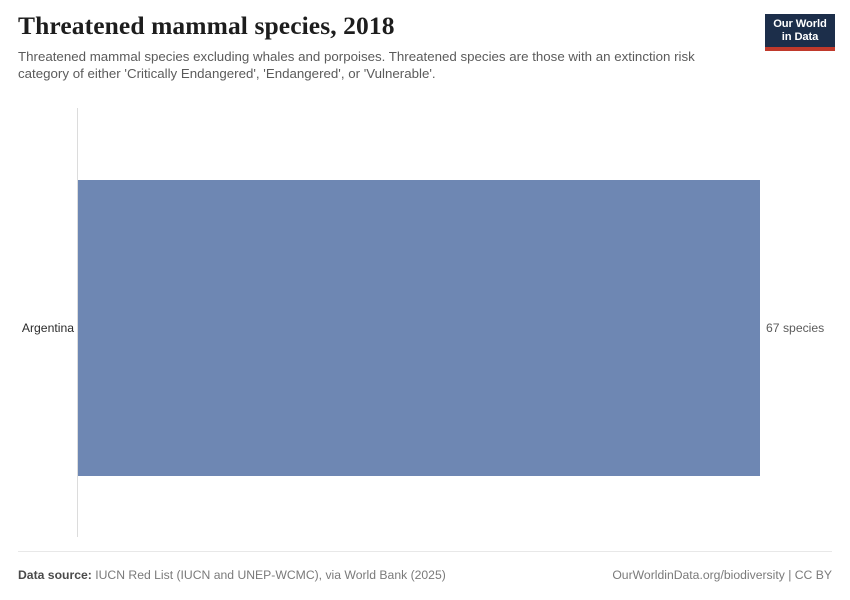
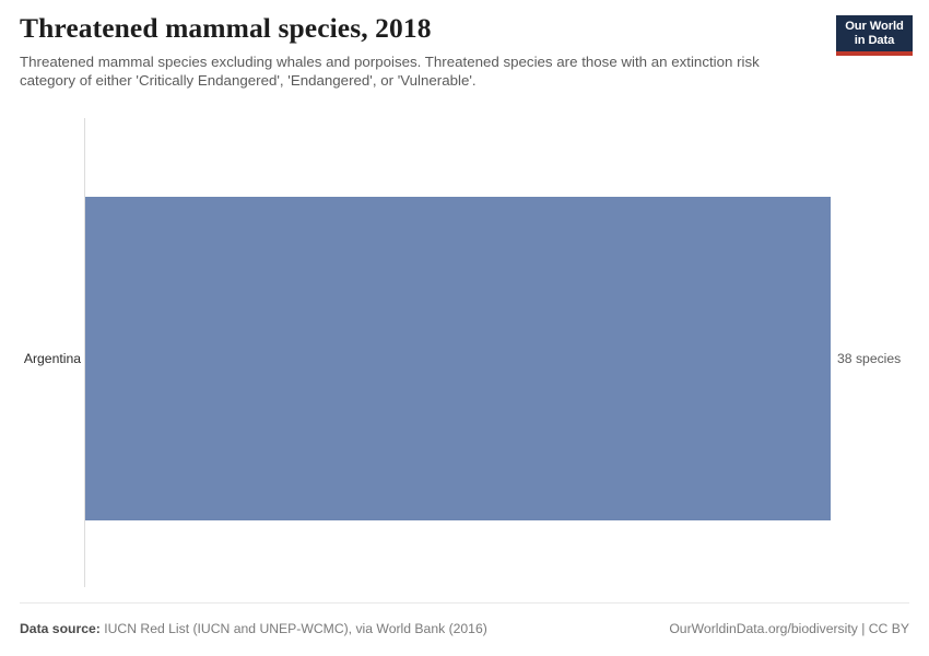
  Threatened mammal species, 2018
  Threatened mammal species excluding whales and porpoises. Threatened species are those with an extinction risk category of either 'Critically Endangered', 'Endangered', or 'Vulnerable'.
  Our World
  in Data
  Argentina
- 67 species
+ 38 species
- Data source: IUCN Red List (IUCN and UNEP-WCMC), via World Bank (2025)
+ Data source: IUCN Red List (IUCN and UNEP-WCMC), via World Bank (2016)
  OurWorldinData.org/biodiversity | CC BY
